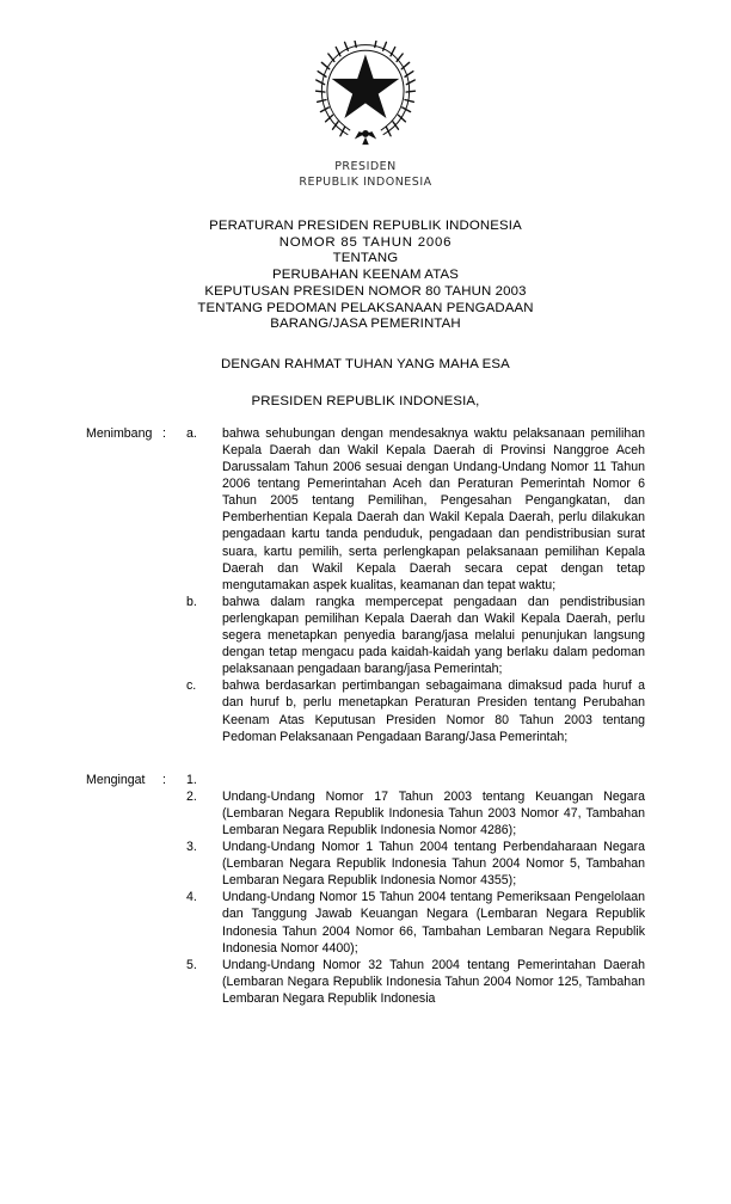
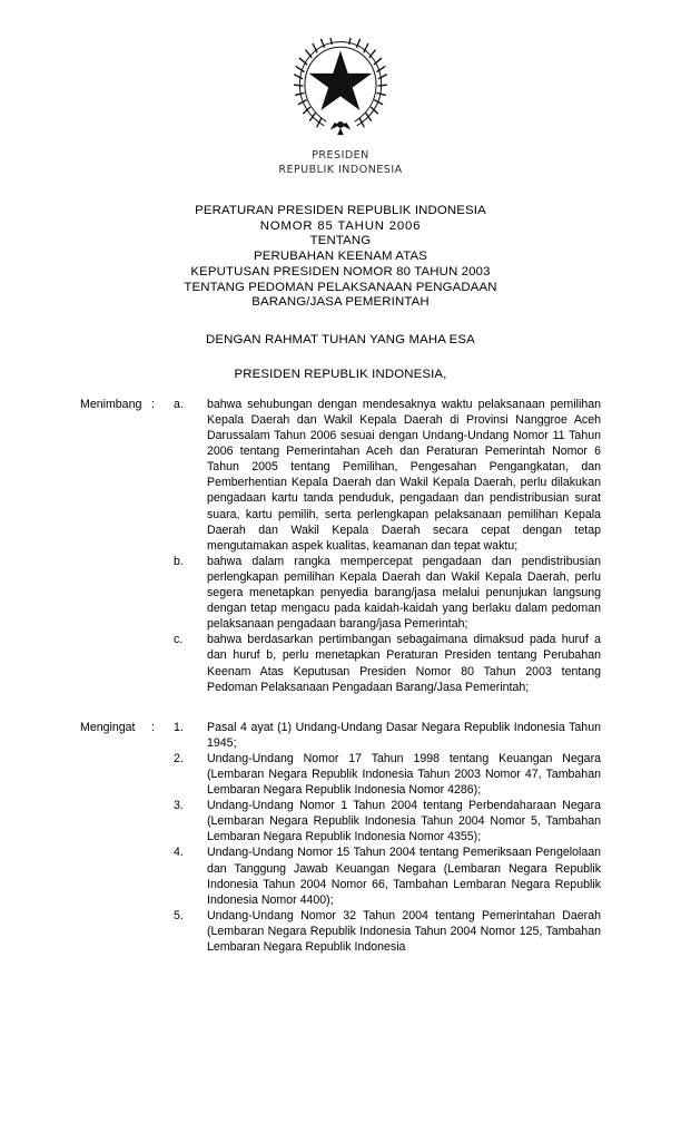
  PRESIDEN
  REPUBLIK INDONESIA
  PERATURAN PRESIDEN REPUBLIK INDONESIA
  NOMOR 85 TAHUN 2006
  TENTANG
  PERUBAHAN KEENAM ATAS
  KEPUTUSAN PRESIDEN NOMOR 80 TAHUN 2003
  TENTANG PEDOMAN PELAKSANAAN PENGADAAN
  BARANG/JASA PEMERINTAH
  DENGAN RAHMAT TUHAN YANG MAHA ESA
  PRESIDEN REPUBLIK INDONESIA,
  Menimbang
  :
  a.
  bahwa sehubungan dengan mendesaknya waktu pelaksanaan pemilihan Kepala Daerah dan Wakil Kepala Daerah di Provinsi Nanggroe Aceh Darussalam Tahun 2006 sesuai dengan Undang-Undang Nomor 11 Tahun 2006 tentang Pemerintahan Aceh dan Peraturan Pemerintah Nomor 6 Tahun 2005 tentang Pemilihan, Pengesahan Pengangkatan, dan Pemberhentian Kepala Daerah dan Wakil Kepala Daerah, perlu dilakukan pengadaan kartu tanda penduduk, pengadaan dan pendistribusian surat suara, kartu pemilih, serta perlengkapan pelaksanaan pemilihan Kepala Daerah dan Wakil Kepala Daerah secara cepat dengan tetap mengutamakan aspek kualitas, keamanan dan tepat waktu;
  b.
  bahwa dalam rangka mempercepat pengadaan dan pendistribusian perlengkapan pemilihan Kepala Daerah dan Wakil Kepala Daerah, perlu segera menetapkan penyedia barang/jasa melalui penunjukan langsung dengan tetap mengacu pada kaidah-kaidah yang berlaku dalam pedoman pelaksanaan pengadaan barang/jasa Pemerintah;
  c.
  bahwa berdasarkan pertimbangan sebagaimana dimaksud pada huruf a dan huruf b, perlu menetapkan Peraturan Presiden tentang Perubahan Keenam Atas Keputusan Presiden Nomor 80 Tahun 2003 tentang Pedoman Pelaksanaan Pengadaan Barang/Jasa Pemerintah;
  Mengingat
  :
  1.
+ Pasal 4 ayat (1) Undang-Undang Dasar Negara Republik Indonesia Tahun 1945;
  2.
- Undang-Undang Nomor 17 Tahun 2003 tentang Keuangan Negara (Lembaran Negara Republik Indonesia Tahun 2003 Nomor 47, Tambahan Lembaran Negara Republik Indonesia Nomor 4286);
+ Undang-Undang Nomor 17 Tahun 1998 tentang Keuangan Negara (Lembaran Negara Republik Indonesia Tahun 2003 Nomor 47, Tambahan Lembaran Negara Republik Indonesia Nomor 4286);
  3.
  Undang-Undang Nomor 1 Tahun 2004 tentang Perbendaharaan Negara (Lembaran Negara Republik Indonesia Tahun 2004 Nomor 5, Tambahan Lembaran Negara Republik Indonesia Nomor 4355);
  4.
  Undang-Undang Nomor 15 Tahun 2004 tentang Pemeriksaan Pengelolaan dan Tanggung Jawab Keuangan Negara (Lembaran Negara Republik Indonesia Tahun 2004 Nomor 66, Tambahan Lembaran Negara Republik Indonesia Nomor 4400);
  5.
  Undang-Undang Nomor 32 Tahun 2004 tentang Pemerintahan Daerah (Lembaran Negara Republik Indonesia Tahun 2004 Nomor 125, Tambahan Lembaran Negara Republik Indonesia
